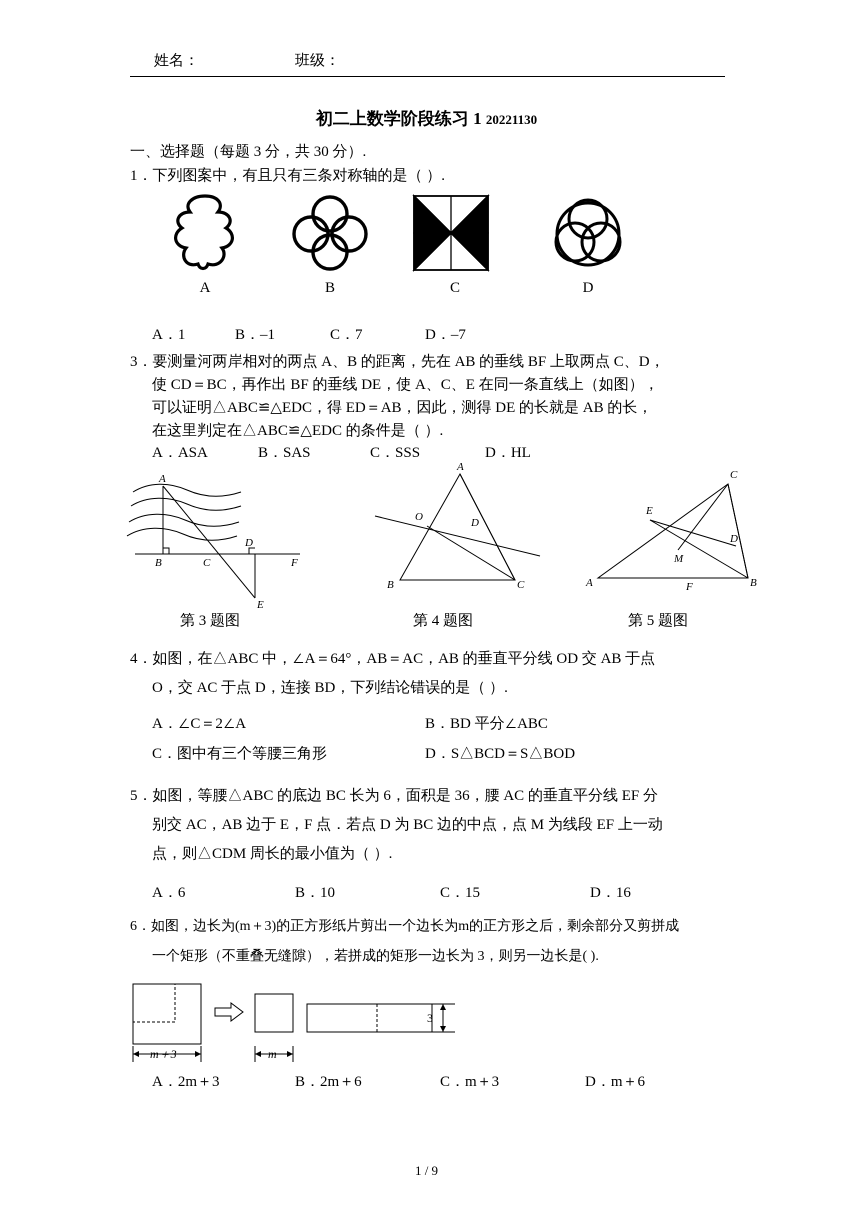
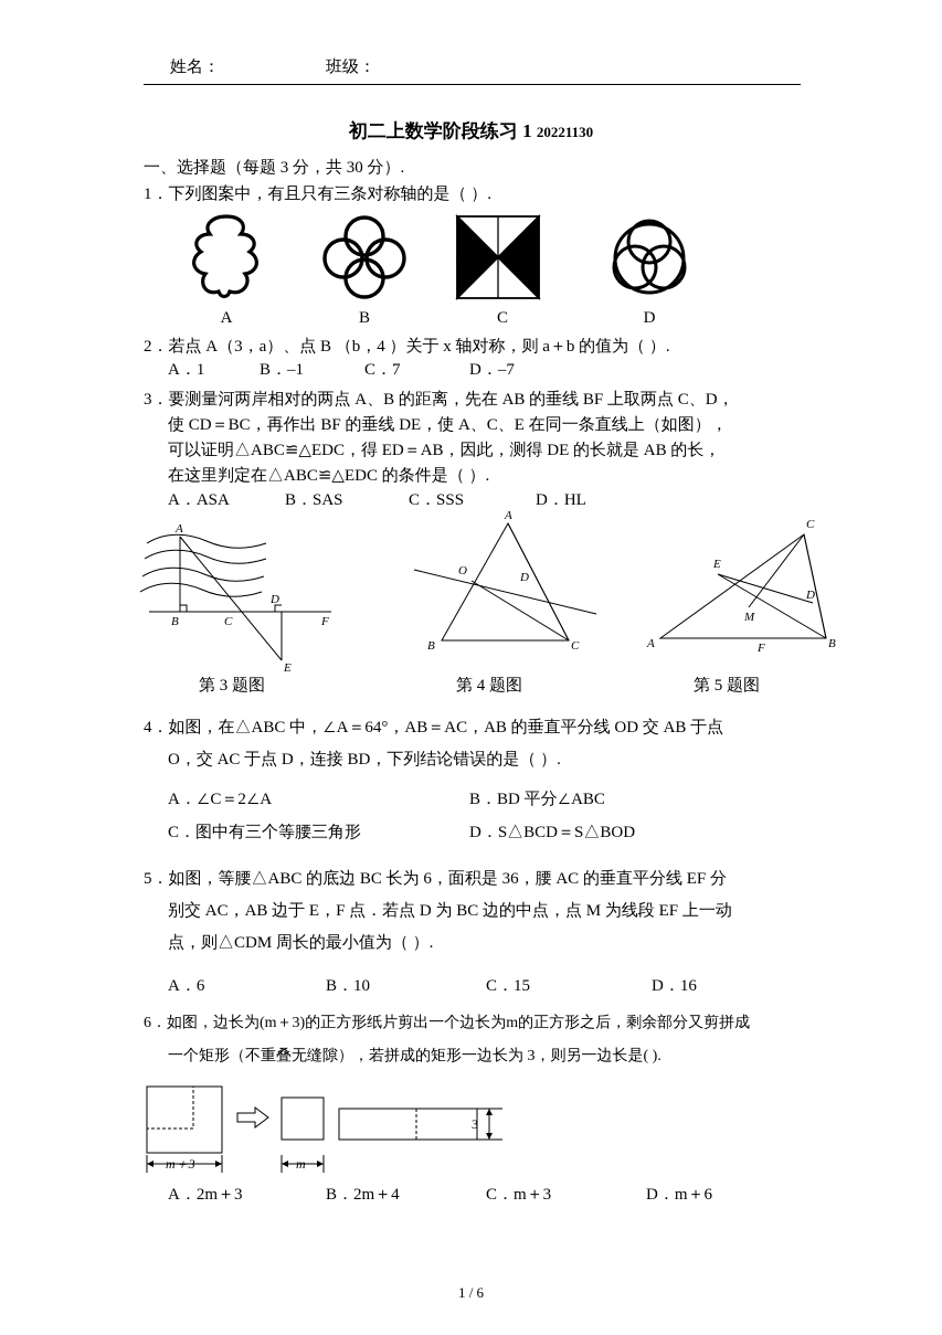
  姓名：
  班级：
  初二上数学阶段练习 1 20221130
  一、选择题（每题 3 分，共 30 分）.
  1．下列图案中，有且只有三条对称轴的是（ ）.
  A
  B
  C
  D
+ 2．若点 A（3，a）、点 B （b，4 ）关于 x 轴对称，则 a＋b 的值为（ ）.
  A．1
  B．–1
  C．7
  D．–7
  3．要测量河两岸相对的两点 A、B 的距离，先在 AB 的垂线 BF 上取两点 C、D，
  使 CD＝BC，再作出 BF 的垂线 DE，使 A、C、E 在同一条直线上（如图），
  可以证明△ABC≌△EDC，得 ED＝AB，因此，测得 DE 的长就是 AB 的长，
  在这里判定在△ABC≌△EDC 的条件是（ ）.
  A．ASA
  B．SAS
  C．SSS
  D．HL
  A
  B
  C
  D
  F
  E
  A
  O
  D
  B
  C
  C
  E
  D
  M
  A
  F
  B
  第 3 题图
  第 4 题图
  第 5 题图
  4．如图，在△ABC 中，∠A＝64°，AB＝AC，AB 的垂直平分线 OD 交 AB 于点
  O，交 AC 于点 D，连接 BD，下列结论错误的是（ ）.
  A．∠C＝2∠A
  B．BD 平分∠ABC
  C．图中有三个等腰三角形
  D．S△BCD＝S△BOD
  5．如图，等腰△ABC 的底边 BC 长为 6，面积是 36，腰 AC 的垂直平分线 EF 分
  别交 AC，AB 边于 E，F 点．若点 D 为 BC 边的中点，点 M 为线段 EF 上一动
  点，则△CDM 周长的最小值为（ ）.
  A．6
  B．10
  C．15
  D．16
  6．如图，边长为(m＋3)的正方形纸片剪出一个边长为m的正方形之后，剩余部分又剪拼成
  一个矩形（不重叠无缝隙），若拼成的矩形一边长为 3，则另一边长是( ).
  m＋3
  m
  3
  A．2m＋3
- B．2m＋6
+ B．2m＋4
  C．m＋3
  D．m＋6
- 1 / 9
+ 1 / 6
